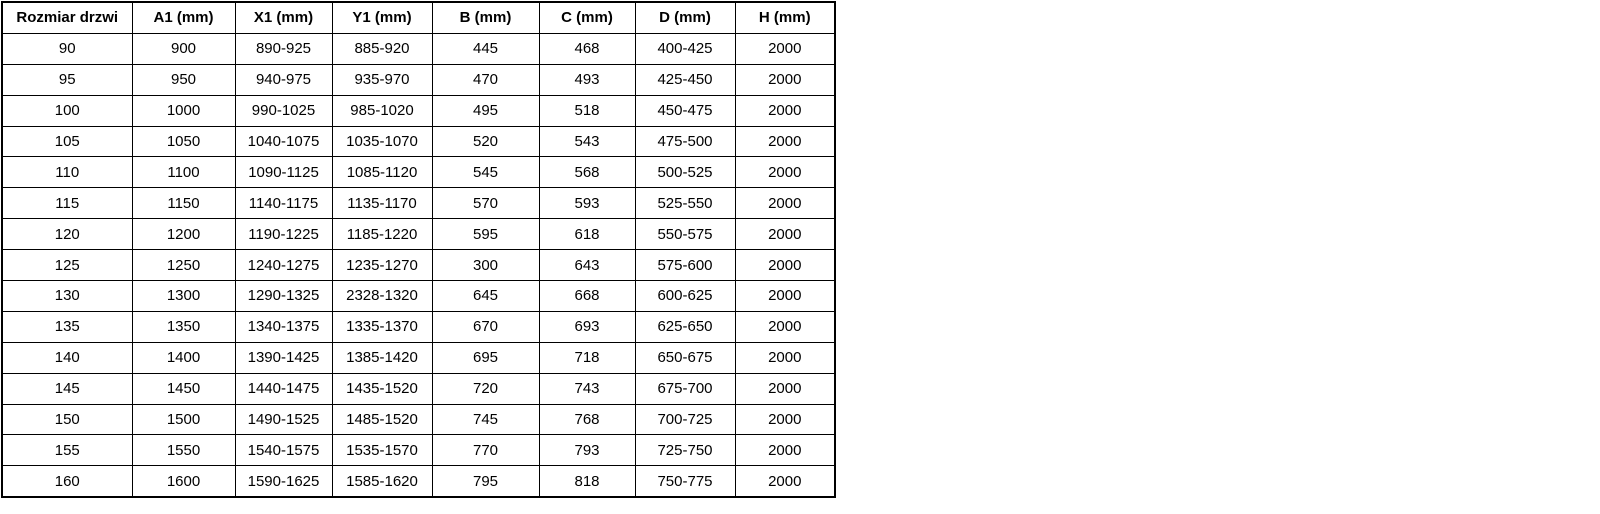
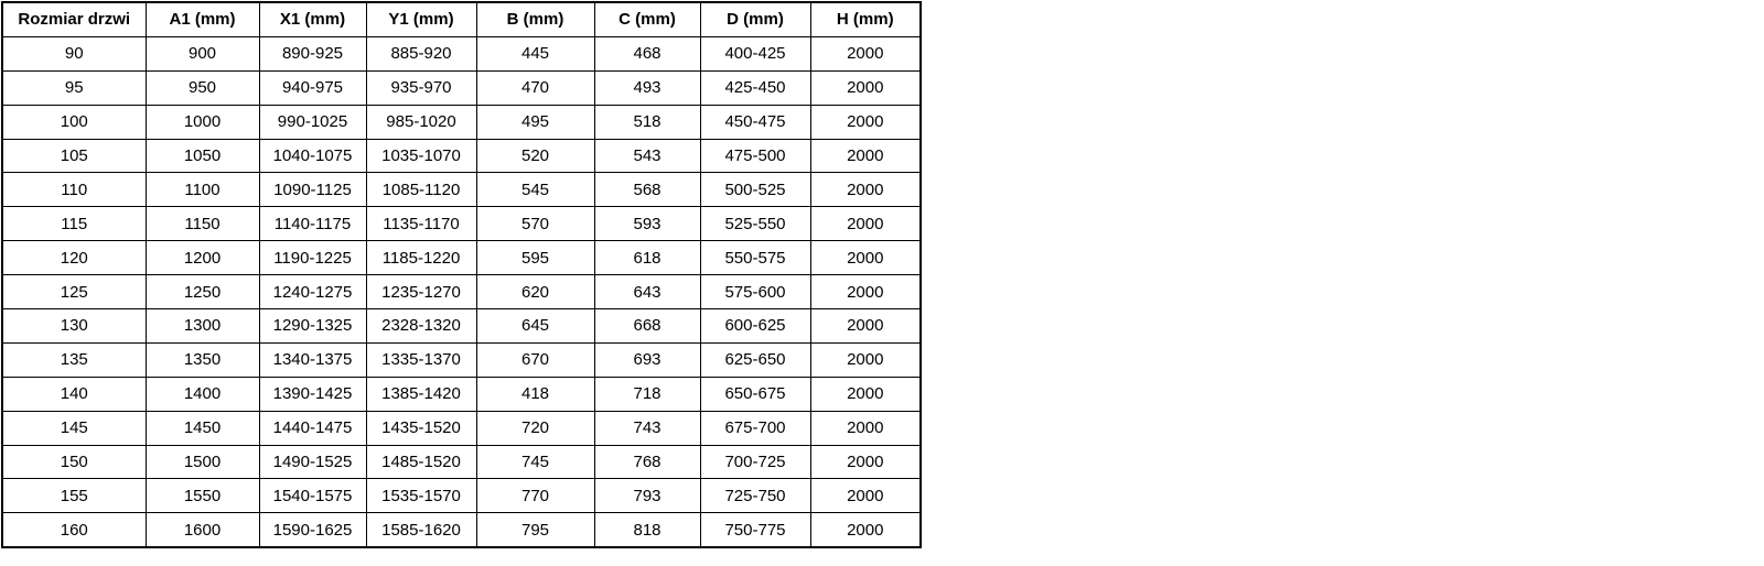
  Rozmiar drzwi	A1 (mm)	X1 (mm)	Y1 (mm)	B (mm)	C (mm)	D (mm)	H (mm)
  90	900	890-925	885-920	445	468	400-425	2000
  95	950	940-975	935-970	470	493	425-450	2000
  100	1000	990-1025	985-1020	495	518	450-475	2000
  105	1050	1040-1075	1035-1070	520	543	475-500	2000
  110	1100	1090-1125	1085-1120	545	568	500-525	2000
  115	1150	1140-1175	1135-1170	570	593	525-550	2000
  120	1200	1190-1225	1185-1220	595	618	550-575	2000
- 125	1250	1240-1275	1235-1270	300	643	575-600	2000
+ 125	1250	1240-1275	1235-1270	620	643	575-600	2000
  130	1300	1290-1325	2328-1320	645	668	600-625	2000
  135	1350	1340-1375	1335-1370	670	693	625-650	2000
- 140	1400	1390-1425	1385-1420	695	718	650-675	2000
+ 140	1400	1390-1425	1385-1420	418	718	650-675	2000
  145	1450	1440-1475	1435-1520	720	743	675-700	2000
  150	1500	1490-1525	1485-1520	745	768	700-725	2000
  155	1550	1540-1575	1535-1570	770	793	725-750	2000
  160	1600	1590-1625	1585-1620	795	818	750-775	2000
